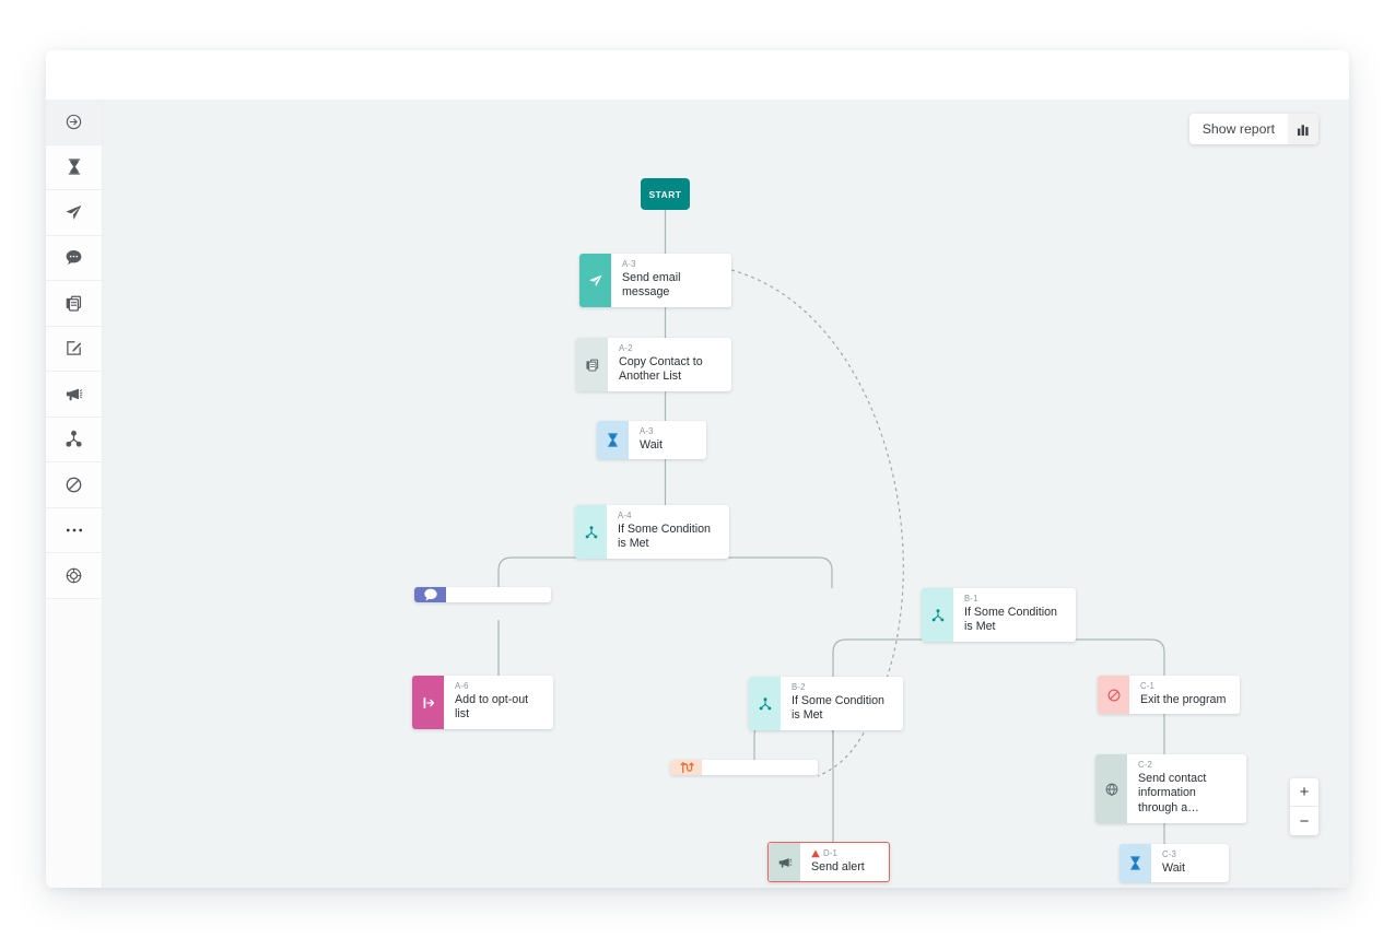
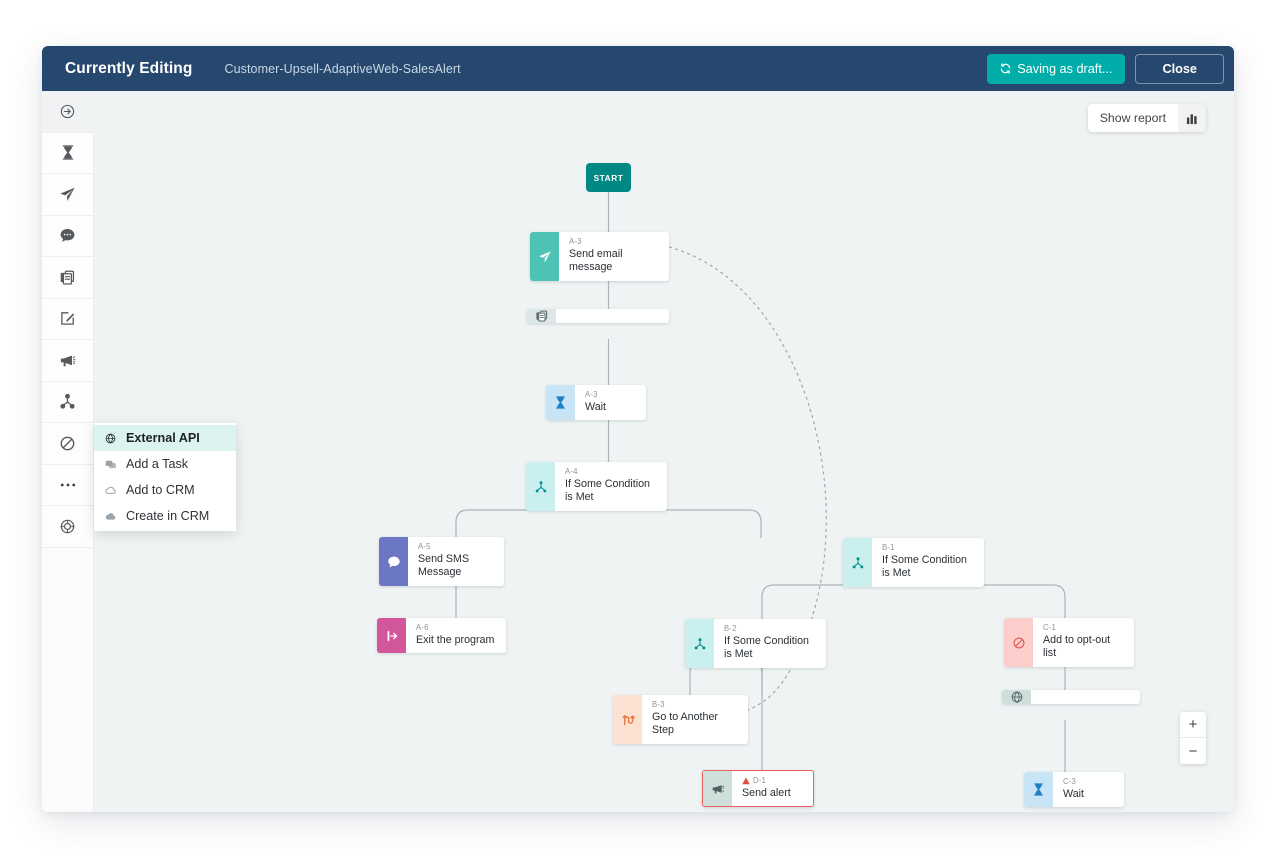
+ Currently Editing
+ Customer-Upsell-AdaptiveWeb-SalesAlert
+ Saving as draft...
+ Close
+ External API
+ Add a Task
+ Add to CRM
+ Create in CRM
  Show report
  +
  −
  START
  A-3
  Send email message
- A-2
- Copy Contact to Another List
  A-3
  Wait
  A-4
  If Some Condition is Met
+ A-5
+ Send SMS Message
  A-6
- Add to opt-out list
+ Exit the program
  B-1
  If Some Condition is Met
  B-2
  If Some Condition is Met
+ B-3
+ Go to Another Step
  D-1
  Send alert
  C-1
- Exit the program
+ Add to opt-out list
- C-2
- Send contact information through a…
  C-3
  Wait
